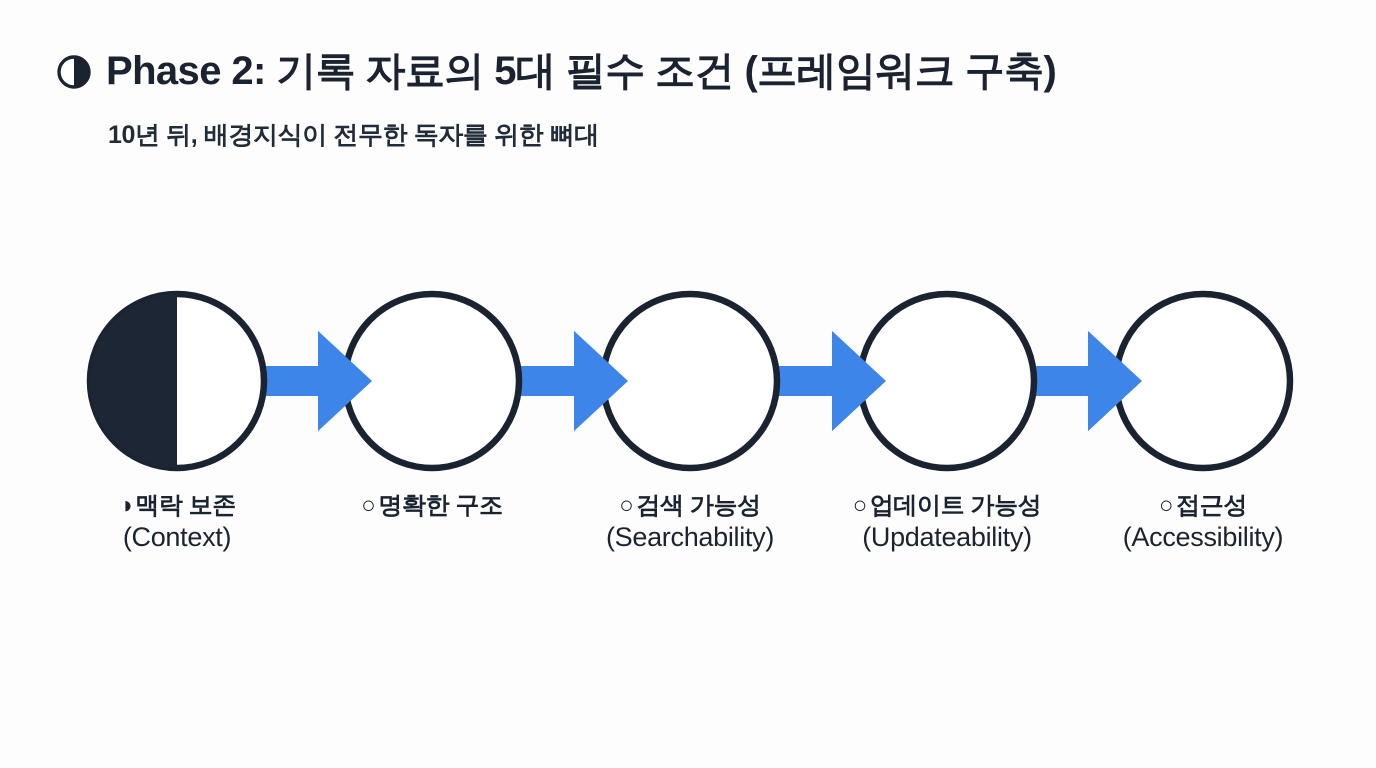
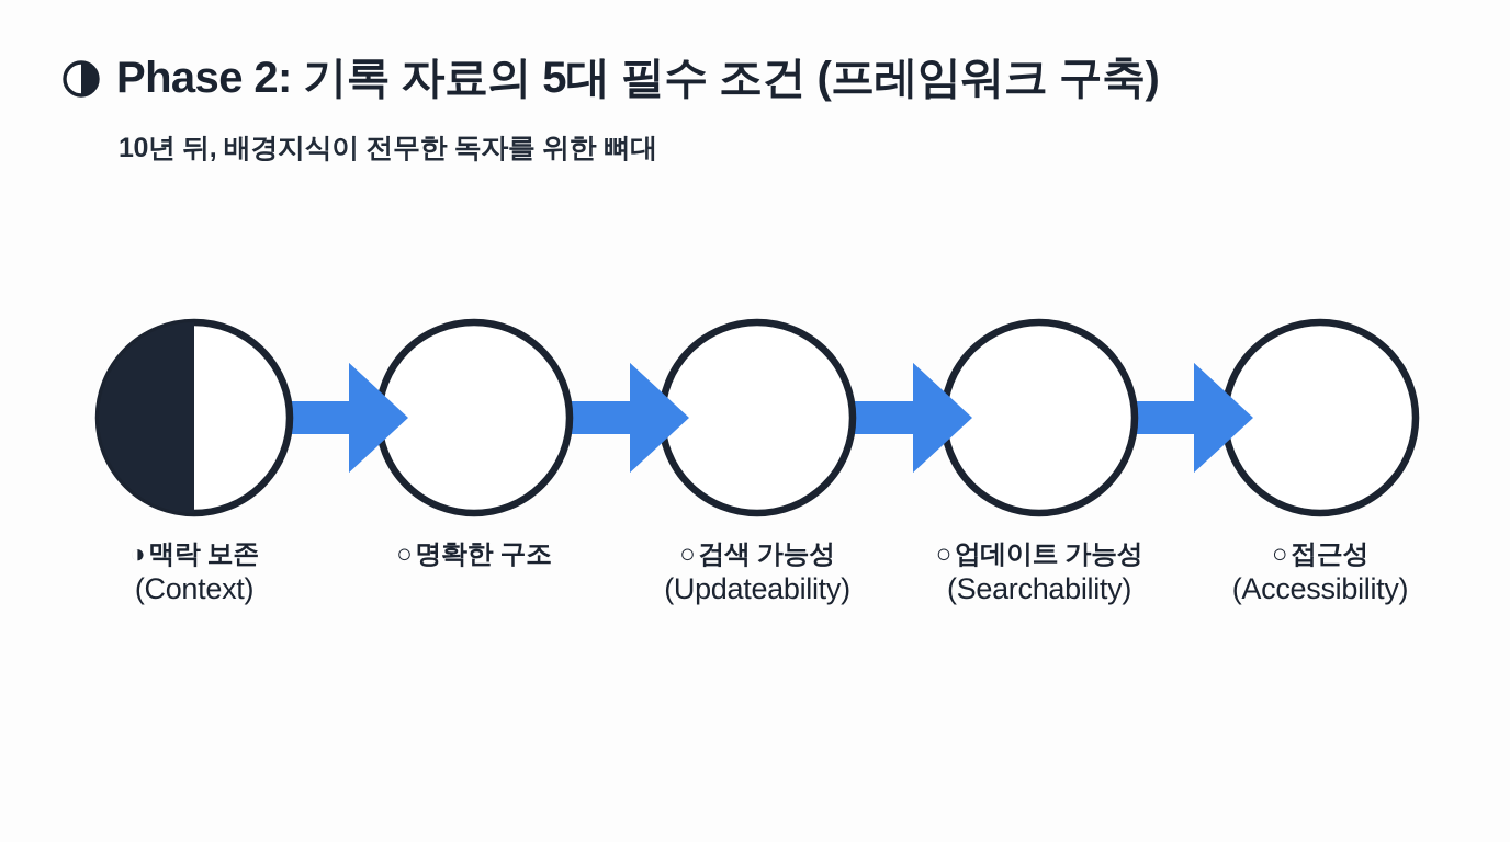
  Phase 2: 기록 자료의 5대 필수 조건 (프레임워크 구축)
  10년 뒤, 배경지식이 전무한 독자를 위한 뼈대
  ◑맥락 보존
  (Context)
  ○명확한 구조
  ○검색 가능성
- (Searchability)
+ (Updateability)
  ○업데이트 가능성
- (Updateability)
+ (Searchability)
  ○접근성
  (Accessibility)
